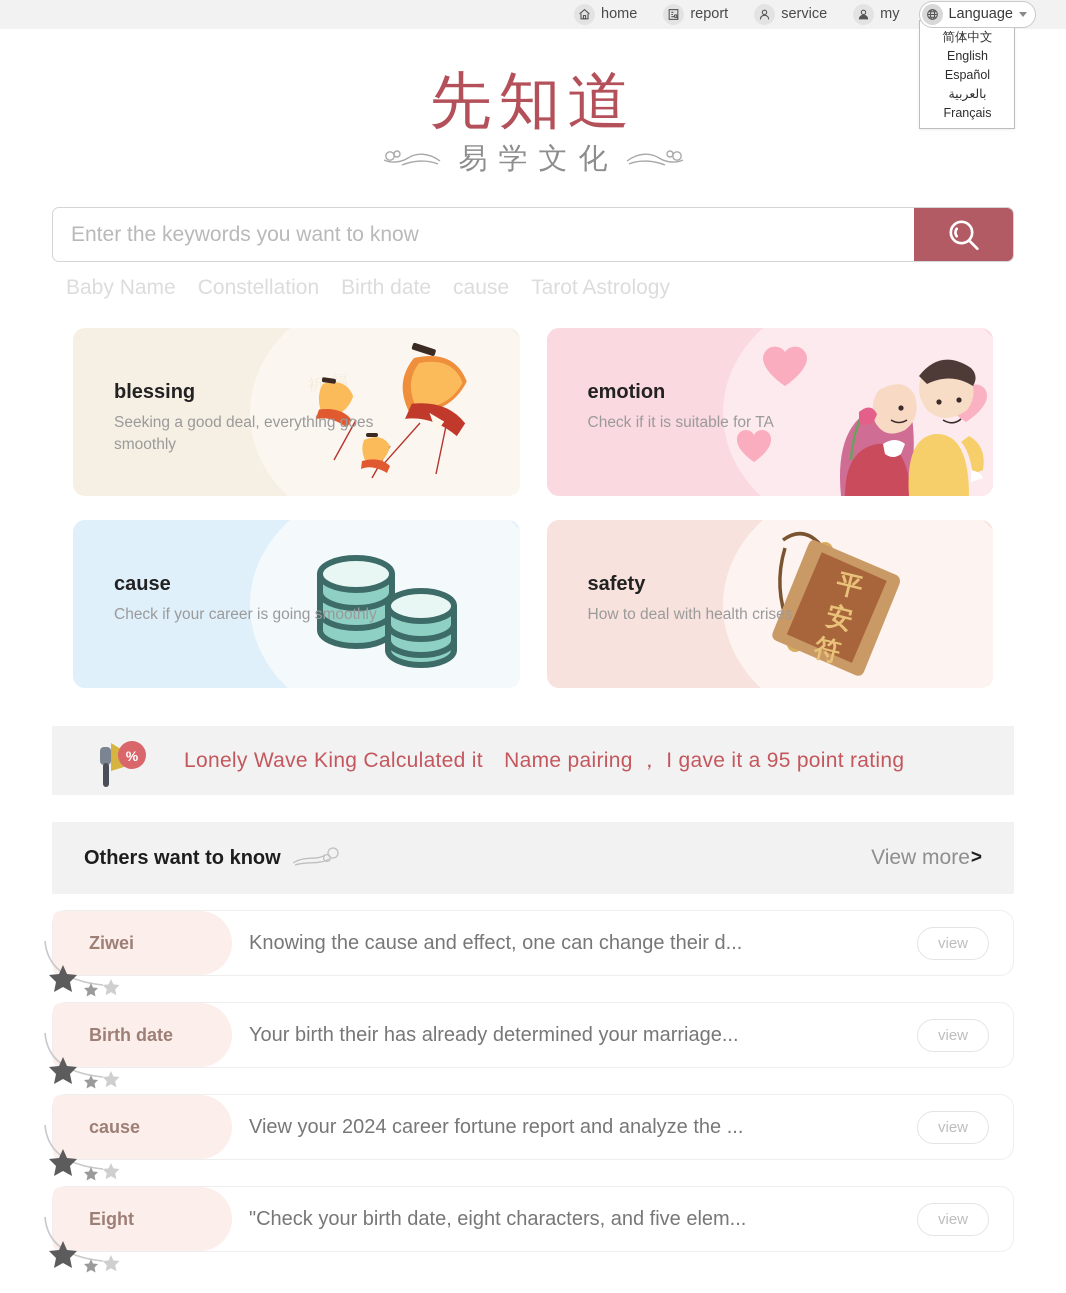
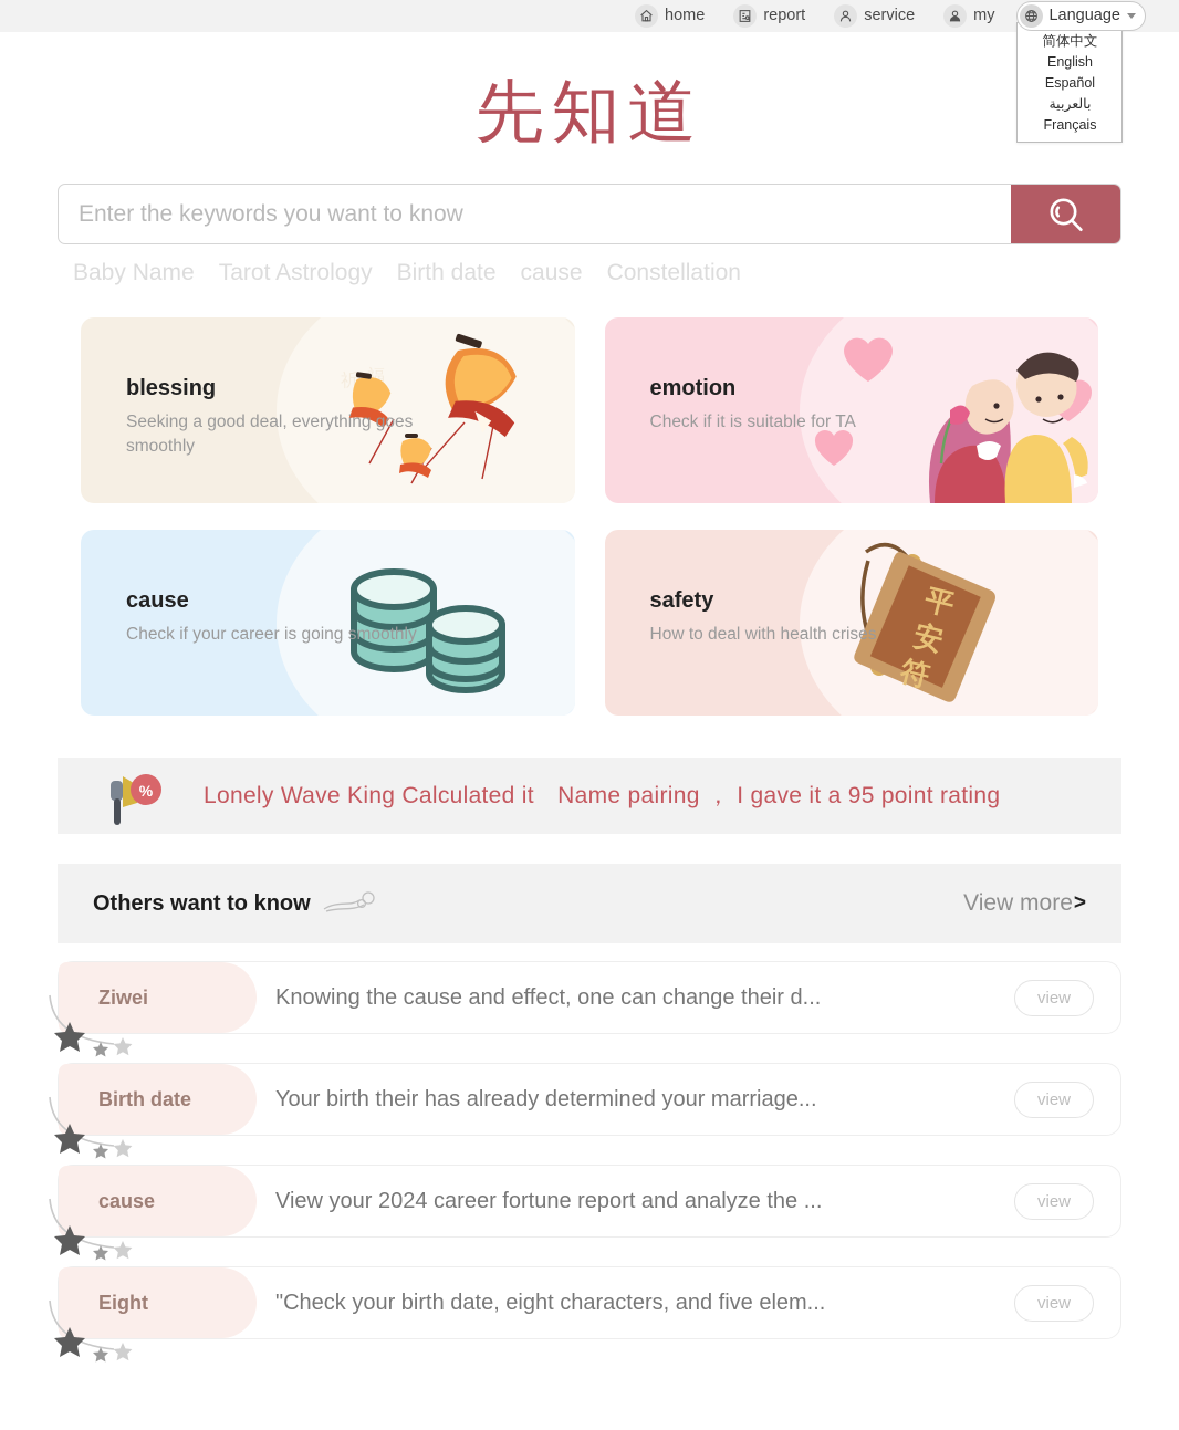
  home
  report
  service
  my
  Language
  简体中文
  English
  Español
  بالعربية
  Français
  先知道
- 易学文化
  Enter the keywords you want to know
  Baby Name
- Constellation
+ Tarot Astrology
  Birth date
  cause
- Tarot Astrology
+ Constellation
  祈
  福
  blessing
  Seeking a good deal, everything goes smoothly
  emotion
  Check if it is suitable for TA
  cause
  Check if your career is going smoothly
  safety
  How to deal with health crises
  %
  Lonely Wave King Calculated it Name pairing ， I gave it a 95 point rating
  Others want to know
  View more
  >
  Ziwei
  Knowing the cause and effect, one can change their d...
  view
  Birth date
  Your birth their has already determined your marriage...
  view
  cause
  View your 2024 career fortune report and analyze the ...
  view
  Eight
  "Check your birth date, eight characters, and five elem...
  view
